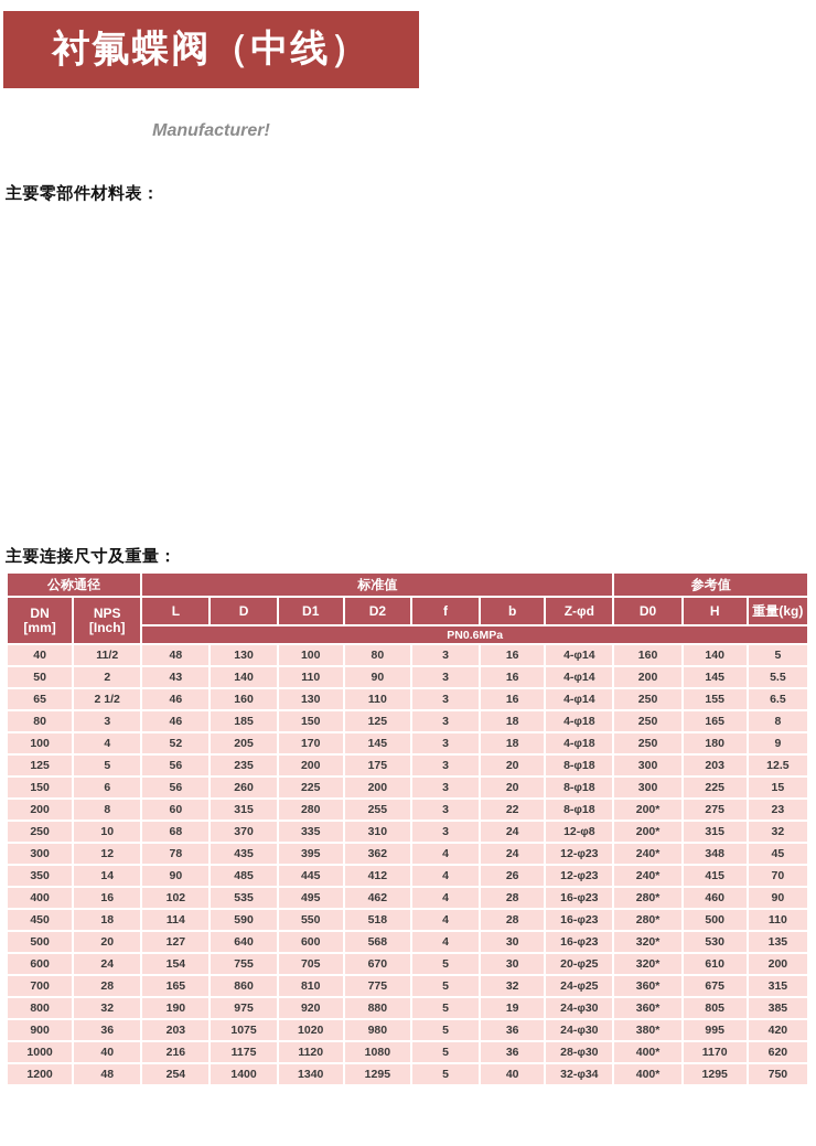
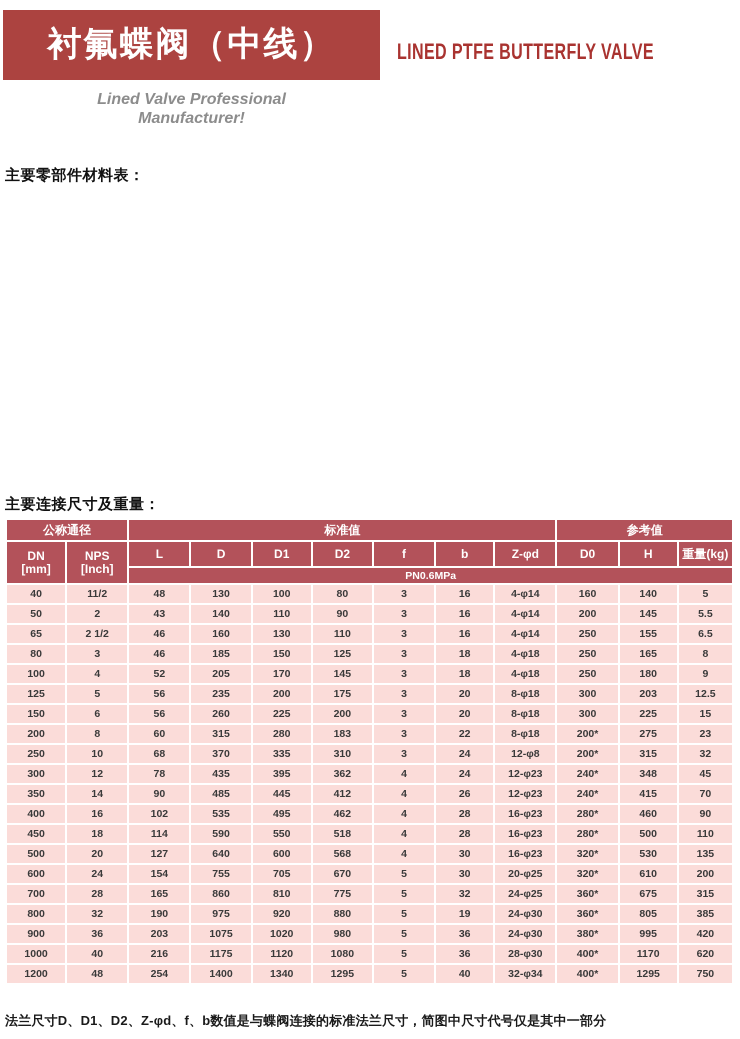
  衬氟蝶阀（中线）
+ LINED PTFE BUTTERFLY VALVE
+ Lined Valve Professional
  Manufacturer!
  主要零部件材料表：
  主要连接尺寸及重量：
  公称通径	标准值	参考值
  DN [mm]	NPS [Inch]	L	D	D1	D2	f	b	Z-φd	D0	H	重量(kg)
  PN0.6MPa
  40	11/2	48	130	100	80	3	16	4-φ14	160	140	5
  50	2	43	140	110	90	3	16	4-φ14	200	145	5.5
  65	2 1/2	46	160	130	110	3	16	4-φ14	250	155	6.5
  80	3	46	185	150	125	3	18	4-φ18	250	165	8
  100	4	52	205	170	145	3	18	4-φ18	250	180	9
  125	5	56	235	200	175	3	20	8-φ18	300	203	12.5
  150	6	56	260	225	200	3	20	8-φ18	300	225	15
- 200	8	60	315	280	255	3	22	8-φ18	200*	275	23
+ 200	8	60	315	280	183	3	22	8-φ18	200*	275	23
  250	10	68	370	335	310	3	24	12-φ8	200*	315	32
  300	12	78	435	395	362	4	24	12-φ23	240*	348	45
  350	14	90	485	445	412	4	26	12-φ23	240*	415	70
  400	16	102	535	495	462	4	28	16-φ23	280*	460	90
  450	18	114	590	550	518	4	28	16-φ23	280*	500	110
  500	20	127	640	600	568	4	30	16-φ23	320*	530	135
  600	24	154	755	705	670	5	30	20-φ25	320*	610	200
  700	28	165	860	810	775	5	32	24-φ25	360*	675	315
  800	32	190	975	920	880	5	19	24-φ30	360*	805	385
  900	36	203	1075	1020	980	5	36	24-φ30	380*	995	420
  1000	40	216	1175	1120	1080	5	36	28-φ30	400*	1170	620
  1200	48	254	1400	1340	1295	5	40	32-φ34	400*	1295	750
+ 法兰尺寸D、D1、D2、Z-φd、f、b数值是与蝶阀连接的标准法兰尺寸，简图中尺寸代号仅是其中一部分
